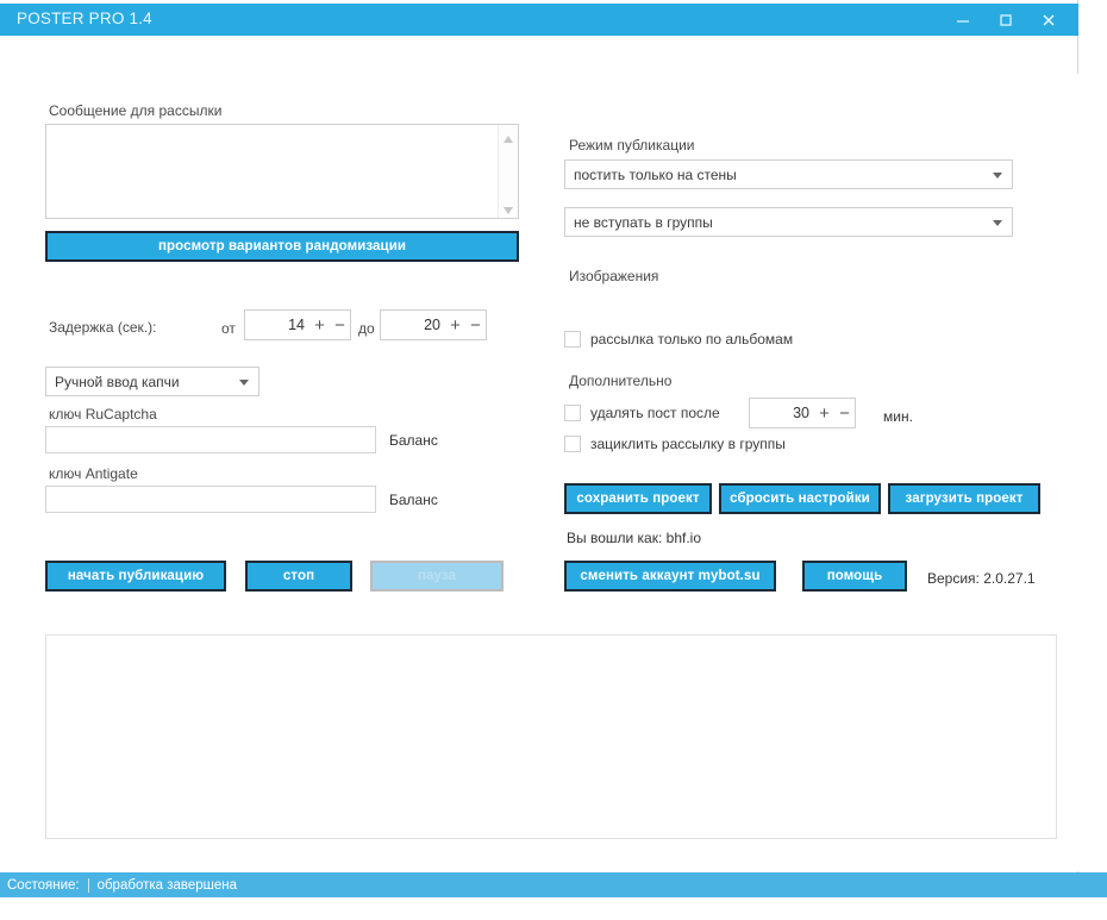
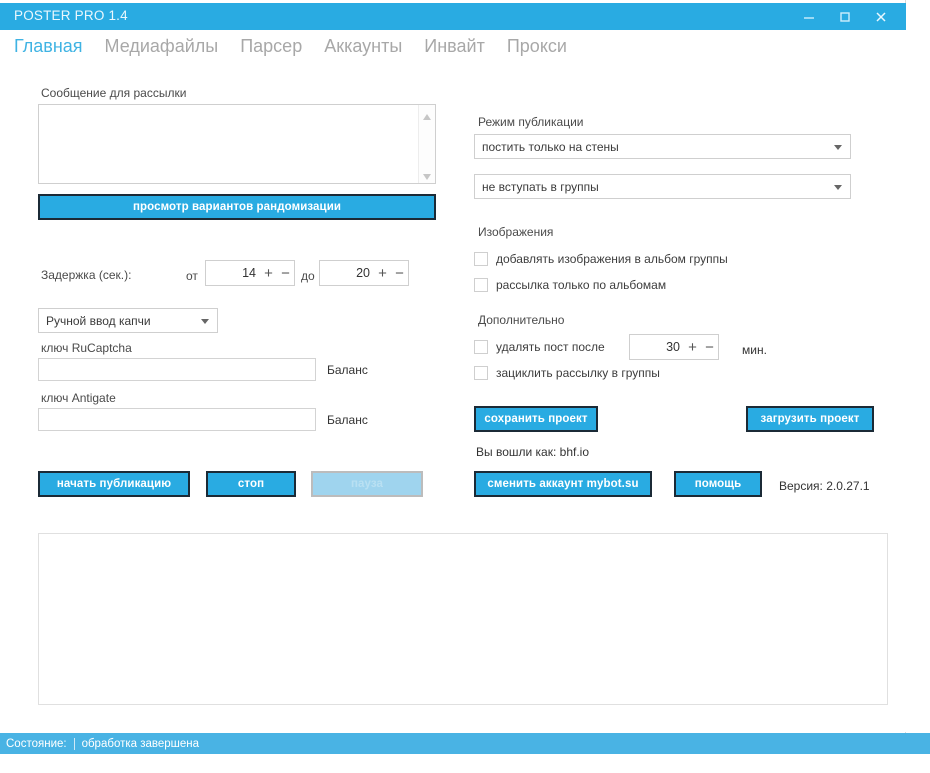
  POSTER PRO 1.4
+ Главная
+ Медиафайлы
+ Парсер
+ Аккаунты
+ Инвайт
+ Прокси
  Сообщение для рассылки
  просмотр вариантов рандомизации
  Задержка (сек.):
  от
  14
  +
  −
  до
  20
  +
  −
  Ручной ввод капчи
  ключ RuCaptcha
  Баланс
  ключ Antigate
  Баланс
  начать публикацию
  стоп
  пауза
  Режим публикации
  постить только на стены
  не вступать в группы
  Изображения
+ добавлять изображения в альбом группы
  рассылка только по альбомам
  Дополнительно
  удалять пост после
  30
  +
  −
  мин.
  зациклить рассылку в группы
  сохранить проект
- сбросить настройки
  загрузить проект
  Вы вошли как: bhf.io
  сменить аккаунт mybot.su
  помощь
  Версия: 2.0.27.1
  Состояние:
  обработка завершена
